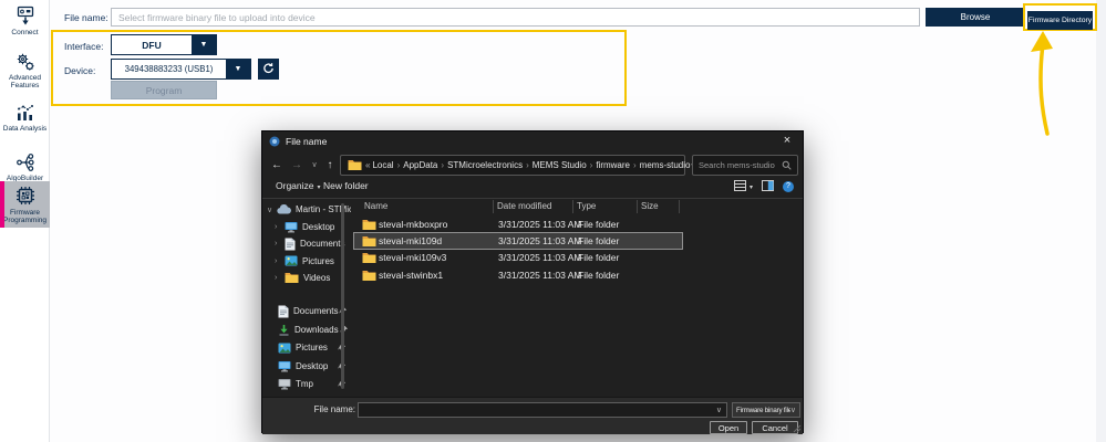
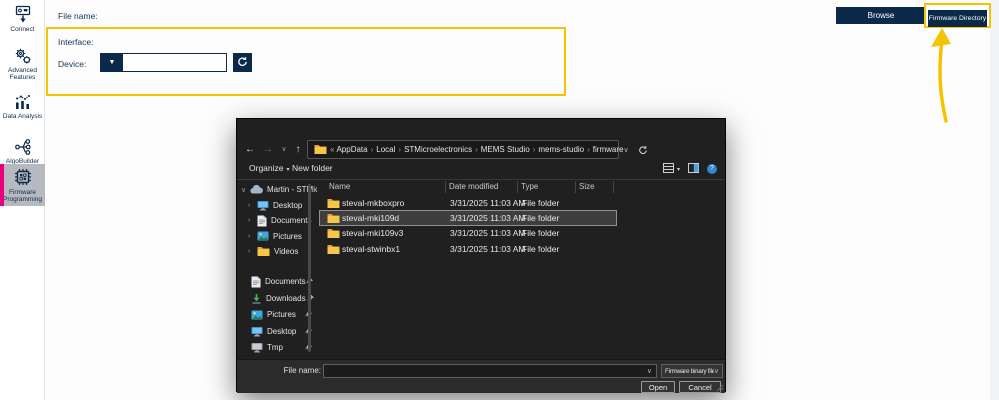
  File name:
- Select firmware binary file to upload into device
  Browse
  Interface:
- DFU
  Device:
- 349438883233 (USB1)
- Program
- File name
- ×
  ←
  →
  ↑
  «
- Local
+ AppData
  ›
- AppData
+ Local
  ›
  STMicroelectronics
  ›
  MEMS Studio
  ›
- firmware
+ mems-studio
  ›
- mems-studio
+ firmware
- Search mems-studio
  Organize
  New folder
  Martin - STi
  Desktop
  Document
  Pictures
  Videos
  Documents
  Downloads
  Pictures
  Desktop
  Tmp
  Name
  Date modified
  Type
  Size
  steval-mkboxpro
  3/31/2025 11:03 AM
  File folder
  steval-mki109d
  3/31/2025 11:03 AM
  File folder
  steval-mki109v3
  3/31/2025 11:03 AM
  File folder
  steval-stwinbx1
  3/31/2025 11:03 AM
  File folder
  File name:
  Open
  Cancel
